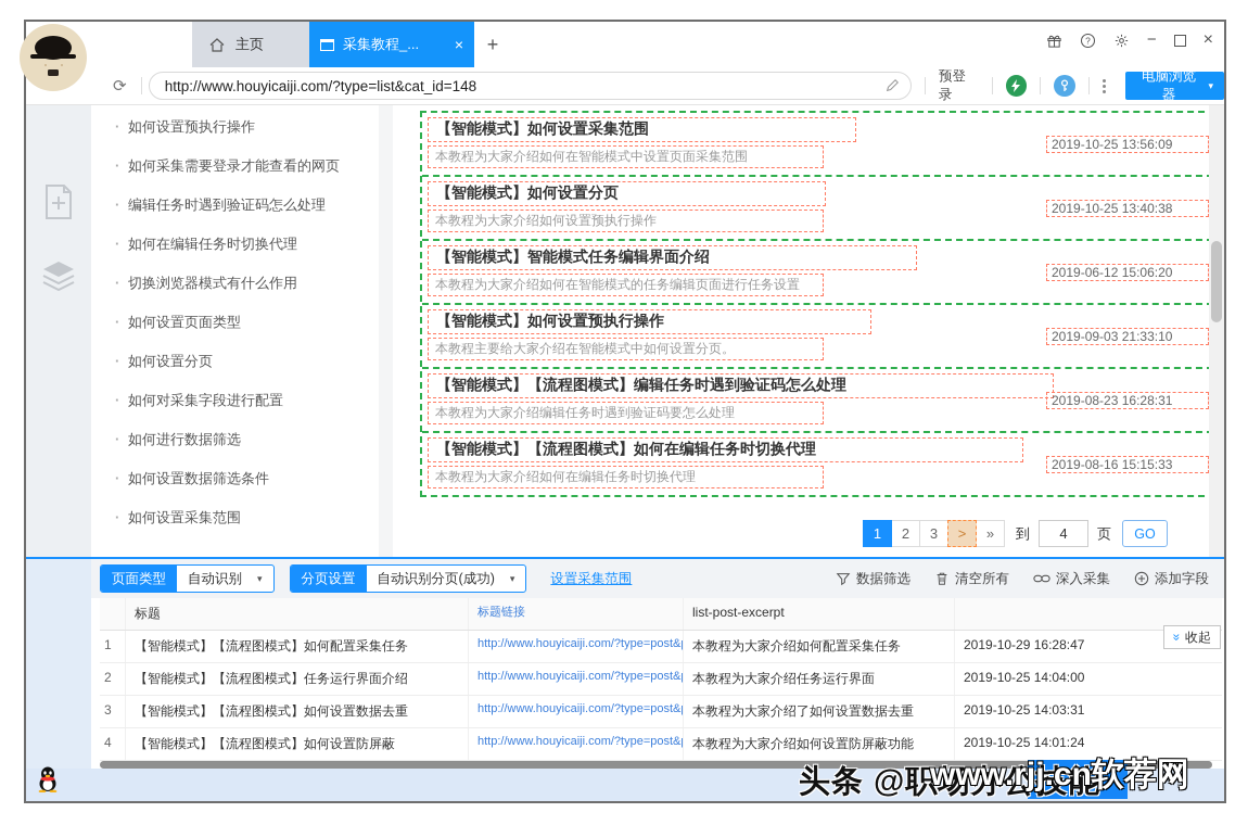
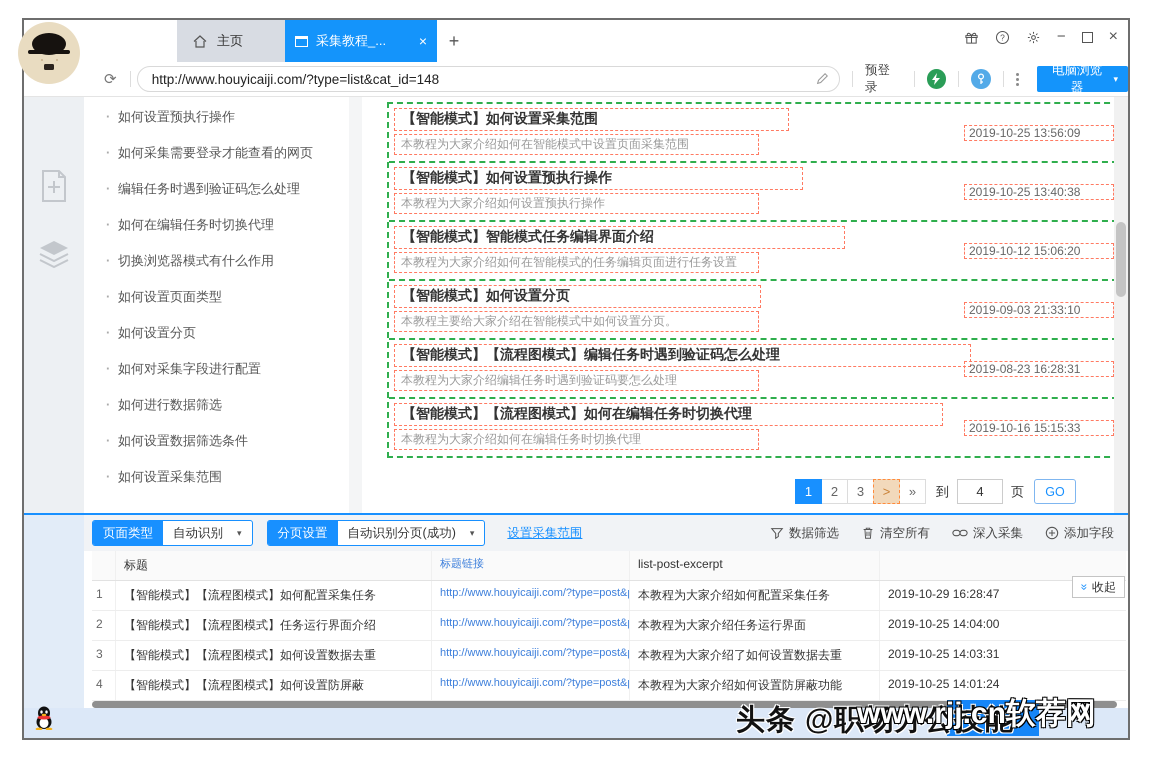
  主页
  采集教程_...
  ×
  +
  ?
  −
  ×
  ⟳
  http://www.houyicaiji.com/?type=list&cat_id=148
  预登录
  电脑浏览器
  ▾
  如何设置预执行操作
  如何采集需要登录才能查看的网页
  编辑任务时遇到验证码怎么处理
  如何在编辑任务时切换代理
  切换浏览器模式有什么作用
  如何设置页面类型
  如何设置分页
  如何对采集字段进行配置
  如何进行数据筛选
  如何设置数据筛选条件
  如何设置采集范围
  【智能模式】如何设置采集范围
  2019-10-25 13:56:09
  本教程为大家介绍如何在智能模式中设置页面采集范围
- 【智能模式】如何设置分页
+ 【智能模式】如何设置预执行操作
  2019-10-25 13:40:38
  本教程为大家介绍如何设置预执行操作
  【智能模式】智能模式任务编辑界面介绍
- 2019-06-12 15:06:20
+ 2019-10-12 15:06:20
  本教程为大家介绍如何在智能模式的任务编辑页面进行任务设置
- 【智能模式】如何设置预执行操作
+ 【智能模式】如何设置分页
  2019-09-03 21:33:10
  本教程主要给大家介绍在智能模式中如何设置分页。
  【智能模式】【流程图模式】编辑任务时遇到验证码怎么处理
  2019-08-23 16:28:31
  本教程为大家介绍编辑任务时遇到验证码要怎么处理
  【智能模式】【流程图模式】如何在编辑任务时切换代理
- 2019-08-16 15:15:33
+ 2019-10-16 15:15:33
  本教程为大家介绍如何在编辑任务时切换代理
  1
  2
  3
  >
  »
  到
  4
  页
  GO
  收起
  页面类型
  自动识别
  ▾
  分页设置
  自动识别分页(成功)
  ▾
  设置采集范围
  数据筛选
  清空所有
  深入采集
  添加字段
  标题
  标题链接
  list-post-excerpt
  1
  【智能模式】【流程图模式】如何配置采集任务
  http://www.houyicaiji.com/?type=post&
  本教程为大家介绍如何配置采集任务
  2019-10-29 16:28:47
  2
  【智能模式】【流程图模式】任务运行界面介绍
  http://www.houyicaiji.com/?type=post&
  本教程为大家介绍任务运行界面
  2019-10-25 14:04:00
  3
  【智能模式】【流程图模式】如何设置数据去重
  http://www.houyicaiji.com/?type=post&
  本教程为大家介绍了如何设置数据去重
  2019-10-25 14:03:31
  4
  【智能模式】【流程图模式】如何设置防屏蔽
  http://www.houyicaiji.com/?type=post&
  本教程为大家介绍如何设置防屏蔽功能
  2019-10-25 14:01:24
  头条 @职场办公技能
  www.rjj.cn软荐网
